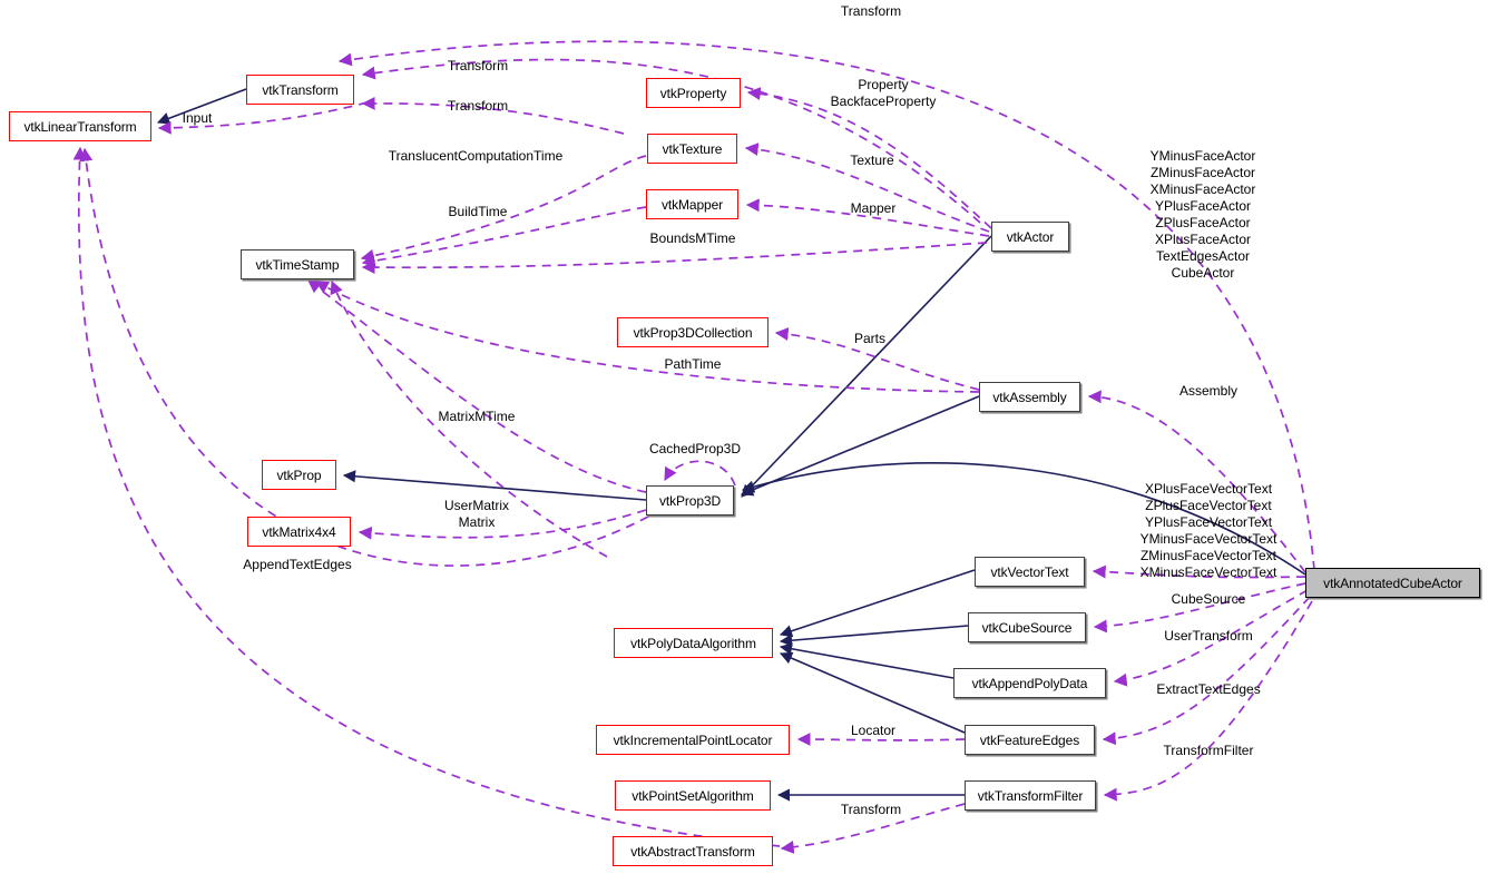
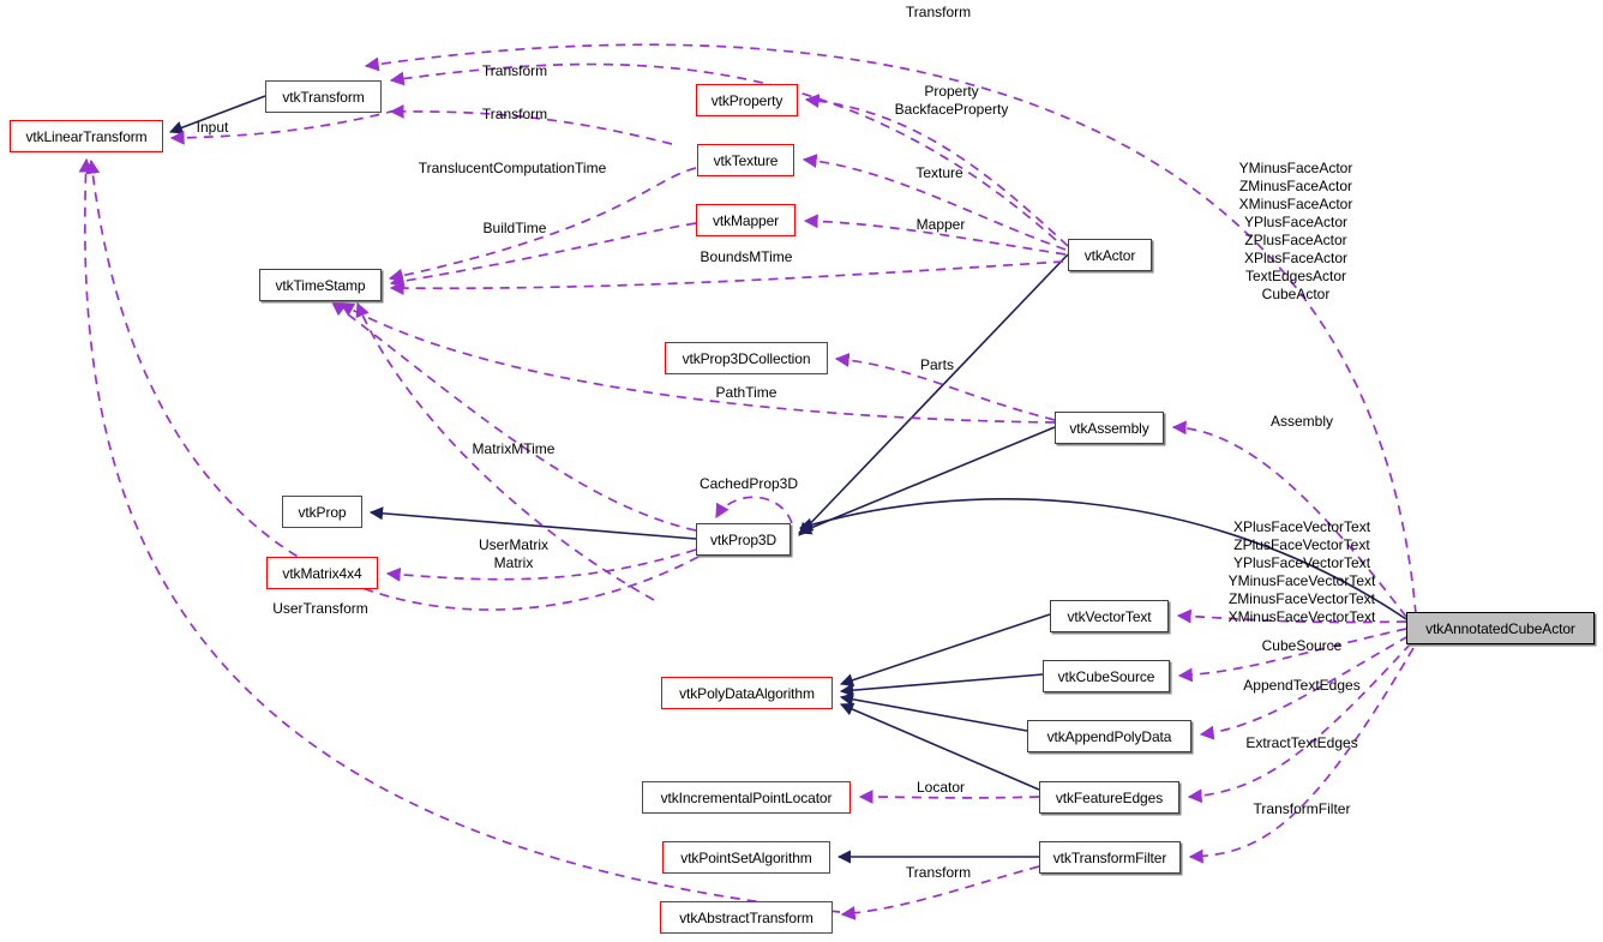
  vtkLinearTransform
  vtkTransform
  vtkProperty
  vtkTexture
  vtkMapper
  vtkTimeStamp
  vtkActor
  vtkProp3DCollection
  vtkAssembly
  vtkProp
  vtkProp3D
  vtkMatrix4x4
  vtkVectorText
  vtkAnnotatedCubeActor
  vtkCubeSource
  vtkPolyDataAlgorithm
  vtkAppendPolyData
  vtkIncrementalPointLocator
  vtkFeatureEdges
  vtkPointSetAlgorithm
  vtkTransformFilter
  vtkAbstractTransform
  Transform
  Transform
  Transform
  Property
  BackfaceProperty
  TranslucentComputationTime
  Texture
  YMinusFaceActor
  ZMinusFaceActor
  XMinusFaceActor
  YPlusFaceActor
  ZPlusFaceActor
  XPlusFaceActor
  TextEdgesActor
  CubeActor
  BuildTime
  Mapper
  BoundsMTime
  Parts
  PathTime
  Assembly
  MatrixMTime
  CachedProp3D
  XPlusFaceVectorText
  ZPlusFaceVectorText
  YPlusFaceVectorText
  YMinusFaceVectorText
  ZMinusFaceVectorText
  XMinusFaceVectorText
  UserMatrix
  Matrix
- AppendTextEdges
+ UserTransform
  CubeSource
- UserTransform
+ AppendTextEdges
  ExtractTextEdges
  Locator
  TransformFilter
  Transform
  Input
